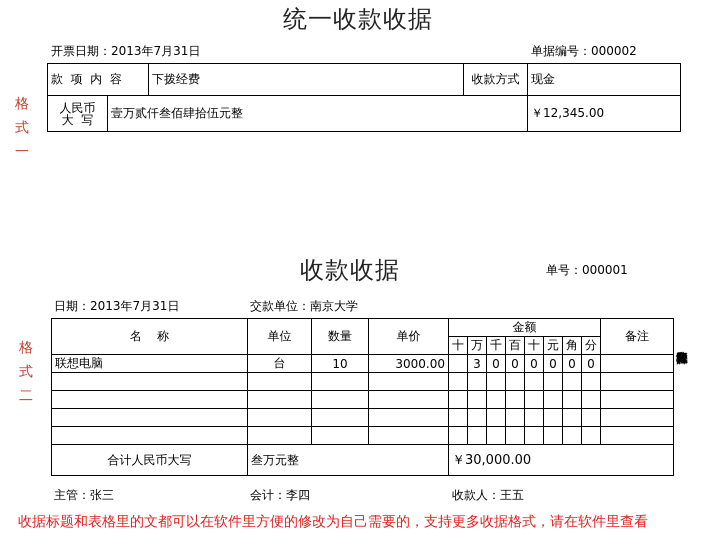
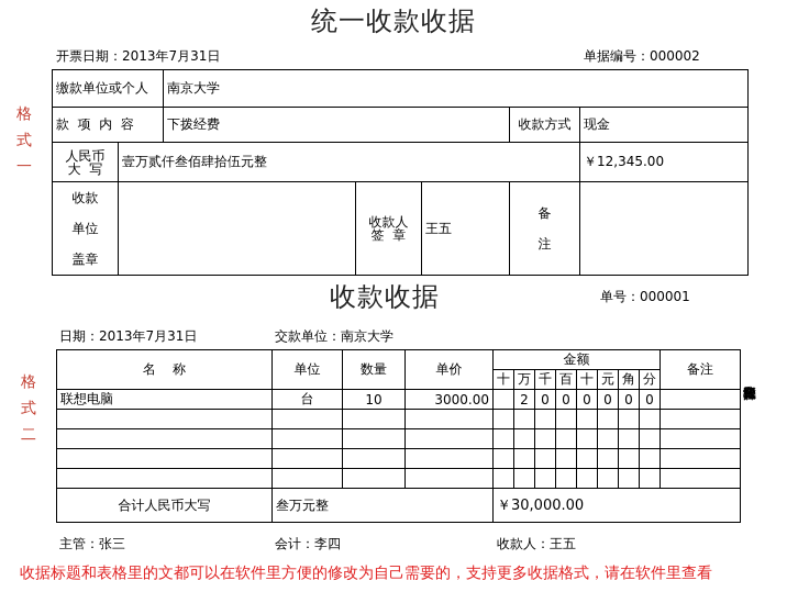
  统一收款收据
  开票日期：2013年7月31日
  单据编号：000002
  格
  式
  一
+ 缴款单位或个人	南京大学
  款 项 内 容	下拨经费	收款方式	现金
  人民币 大 写	壹万贰仟叁佰肆拾伍元整	￥12,345.00
+ 收款 单位 盖章		收款人 签 章	王五	备 注
  收款收据
  单号：000001
  日期：2013年7月31日
  交款单位：南京大学
  格
  式
  二
  名 称	单位	数量	单价	金额	备注
  十	万	千	百	十	元	角	分
- 联想电脑	台	10	3000.00		3	0	0	0	0	0	0
+ 联想电脑	台	10	3000.00		2	0	0	0	0	0	0
  合计人民币大写	叁万元整	￥30,000.00
  主管：张三
  会计：李四
  收款人：王五
  收据标题和表格里的文都可以在软件里方便的修改为自己需要的，支持更多收据格式，请在软件里查看
